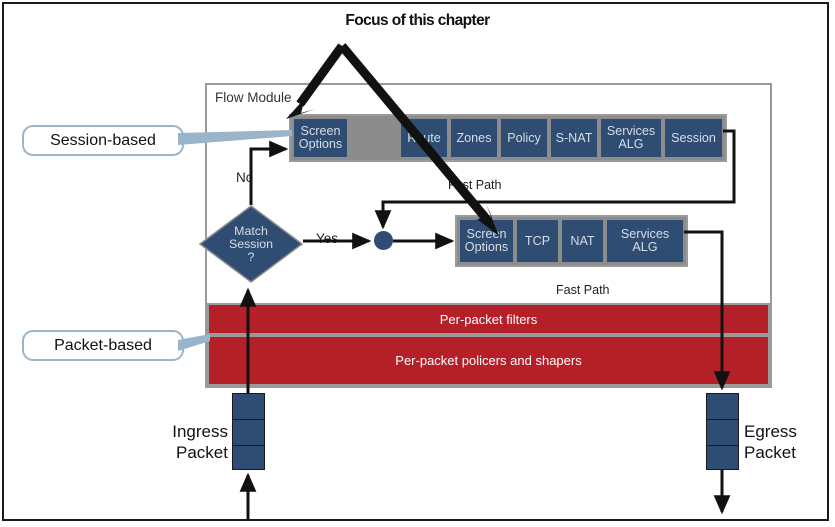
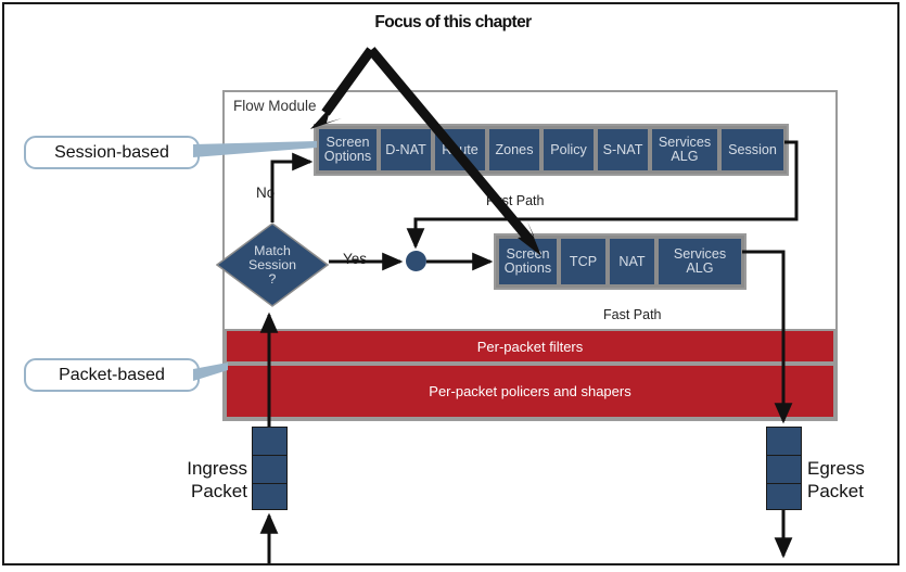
  Focus of this chapter
  Flow Module
  Screen
  Options
+ D-NAT
  Rute
  Zones
  Policy
  S-NAT
  Services
  ALG
  Session
  Fst Path
  Screen
  Options
  TCP
  NAT
  Services
  ALG
  Fast Path
  Match
  Session
  ?
  Yes
  Per-packet filters
  Per-packet policers and shapers
  Session-based
  Packet-based
  Ingress
  Packet
  Egress
  Packet
